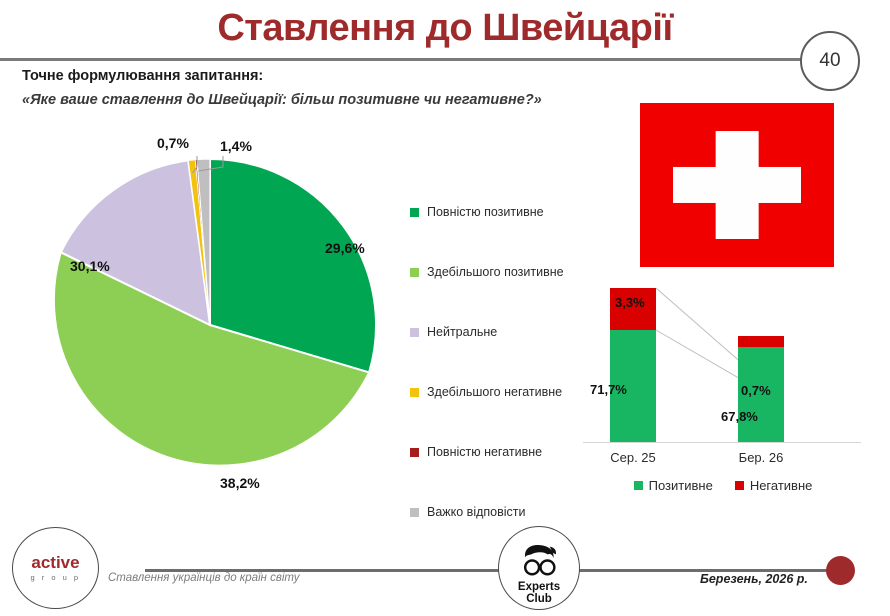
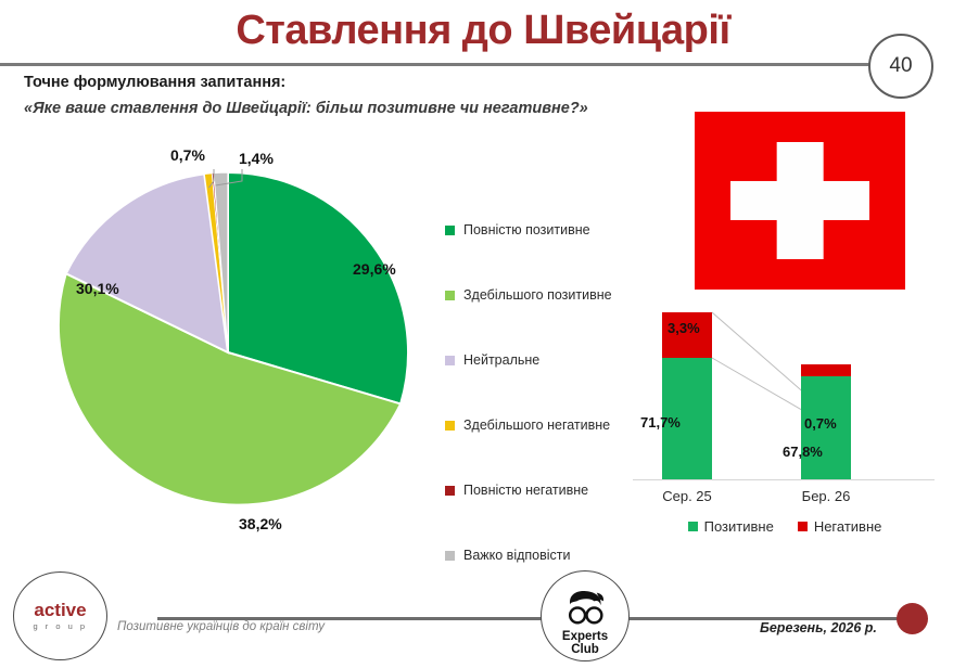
  Ставлення до Швейцарії
  40
  Точне формулювання запитання:
  «Яке ваше ставлення до Швейцарії: більш позитивне чи негативне?»
  29,6%
  38,2%
  30,1%
  0,7%
  1,4%
  Повністю позитивне
  Здебільшого позитивне
  Нейтральне
  Здебільшого негативне
  Повністю негативне
  Важко відповісти
  3,3%
  71,7%
  Сер. 25
  0,7%
  67,8%
  Бер. 26
  Позитивне
  Негативне
  active
  g r o u p
- Ставлення українців до країн світу
+ Позитивне українців до країн світу
  Experts
  Club
  Березень, 2026 р.
